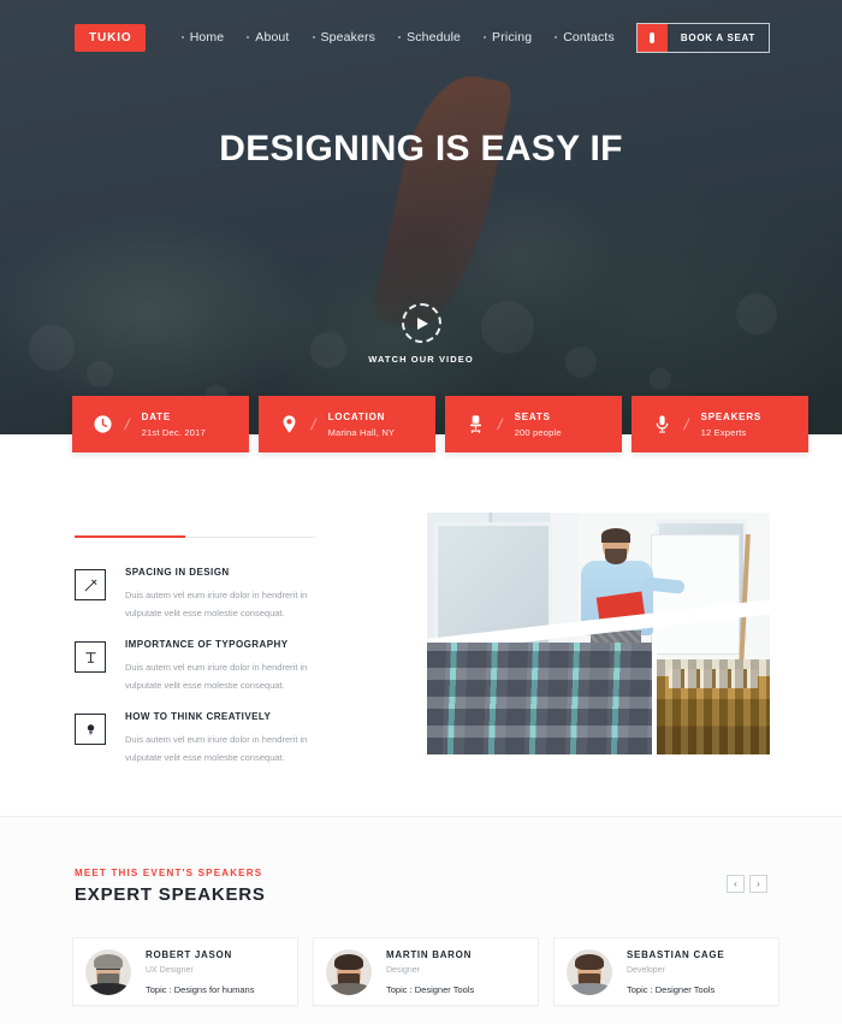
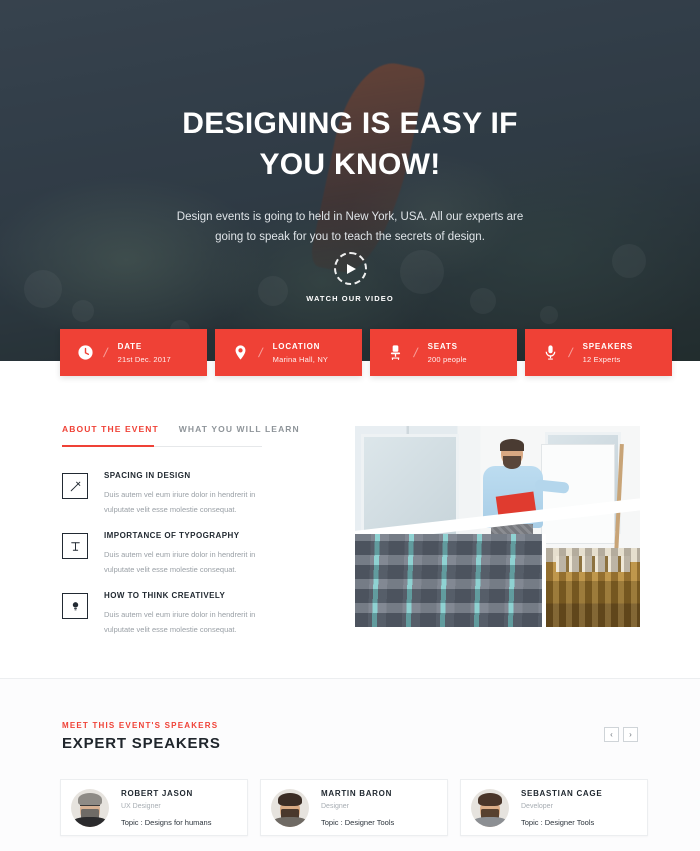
- TUKIO
- Home
- About
- Speakers
- Schedule
- Pricing
- Contacts
- BOOK A SEAT
  DESIGNING IS EASY IF
+ YOU KNOW!
+ Design events is going to held in New York, USA. All our experts are going to speak for you to teach the secrets of design.
  WATCH OUR VIDEO
  DATE
  21st Dec. 2017
  LOCATION
  Marina Hall, NY
  SEATS
  200 people
  SPEAKERS
  12 Experts
+ ABOUT THE EVENT
+ WHAT YOU WILL LEARN
  SPACING IN DESIGN
  Duis autem vel eum iriure dolor in hendrerit in vulputate velit esse molestie consequat.
  IMPORTANCE OF TYPOGRAPHY
  Duis autem vel eum iriure dolor in hendrerit in vulputate velit esse molestie consequat.
  HOW TO THINK CREATIVELY
  Duis autem vel eum iriure dolor in hendrerit in vulputate velit esse molestie consequat.
  MEET THIS EVENT'S SPEAKERS
  EXPERT SPEAKERS
  ‹
  ›
  ROBERT JASON
  Topic : Designs for humans
  MARTIN BARON
  Topic : Designer Tools
  SEBASTIAN CAGE
  Topic : Designer Tools
